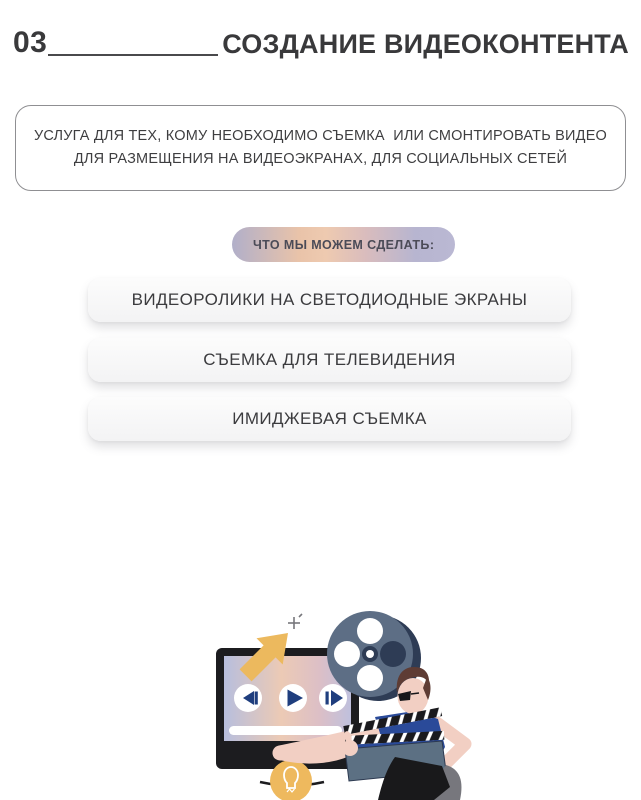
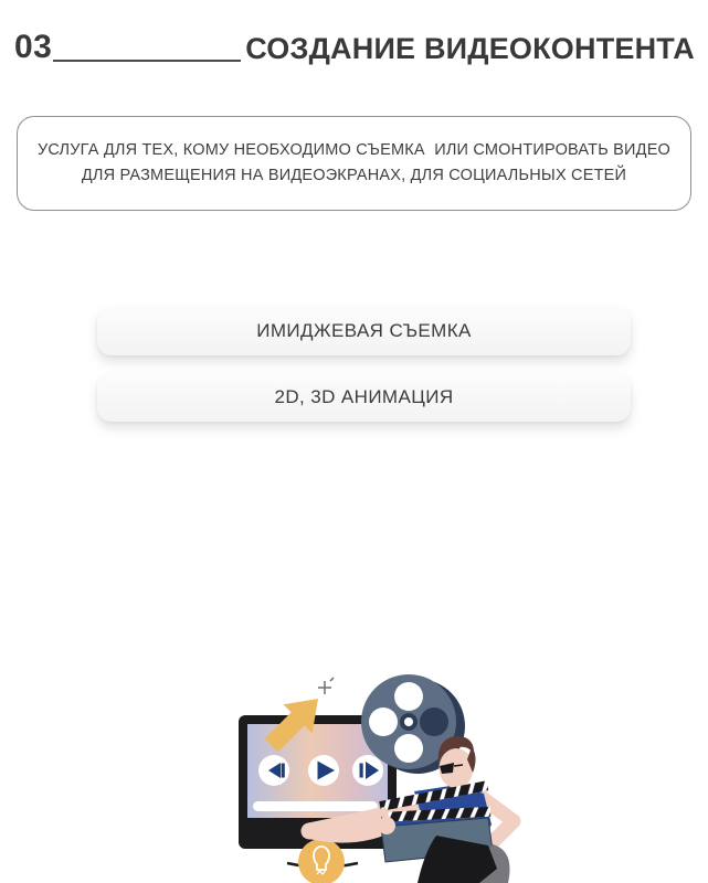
  03
  СОЗДАНИЕ ВИДЕОКОНТЕНТА
  УСЛУГА ДЛЯ ТЕХ, КОМУ НЕОБХОДИМО СЪЕМКА ИЛИ СМОНТИРОВАТЬ ВИДЕО
  ДЛЯ РАЗМЕЩЕНИЯ НА ВИДЕОЭКРАНАХ, ДЛЯ СОЦИАЛЬНЫХ СЕТЕЙ
- ЧТО МЫ МОЖЕМ СДЕЛАТЬ:
- ВИДЕОРОЛИКИ НА СВЕТОДИОДНЫЕ ЭКРАНЫ
- СЪЕМКА ДЛЯ ТЕЛЕВИДЕНИЯ
  ИМИДЖЕВАЯ СЪЕМКА
+ 2D, 3D АНИМАЦИЯ
